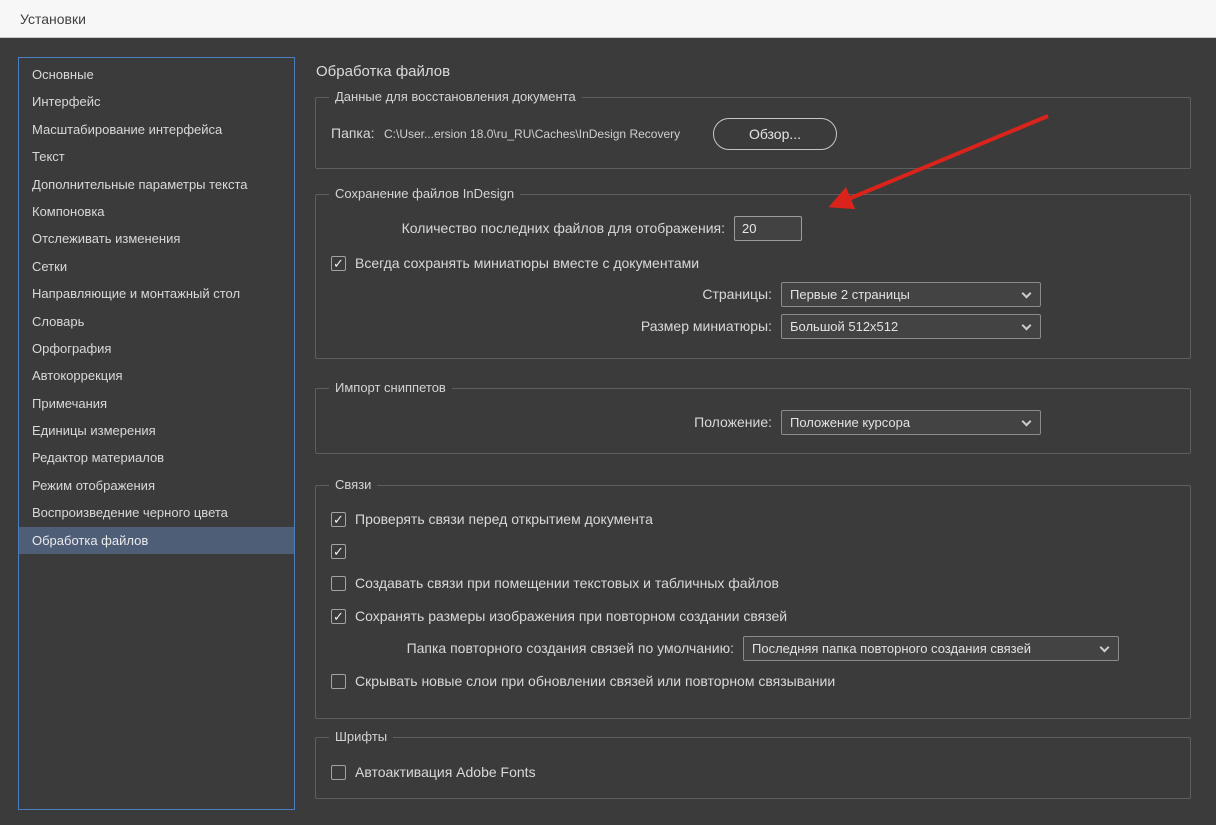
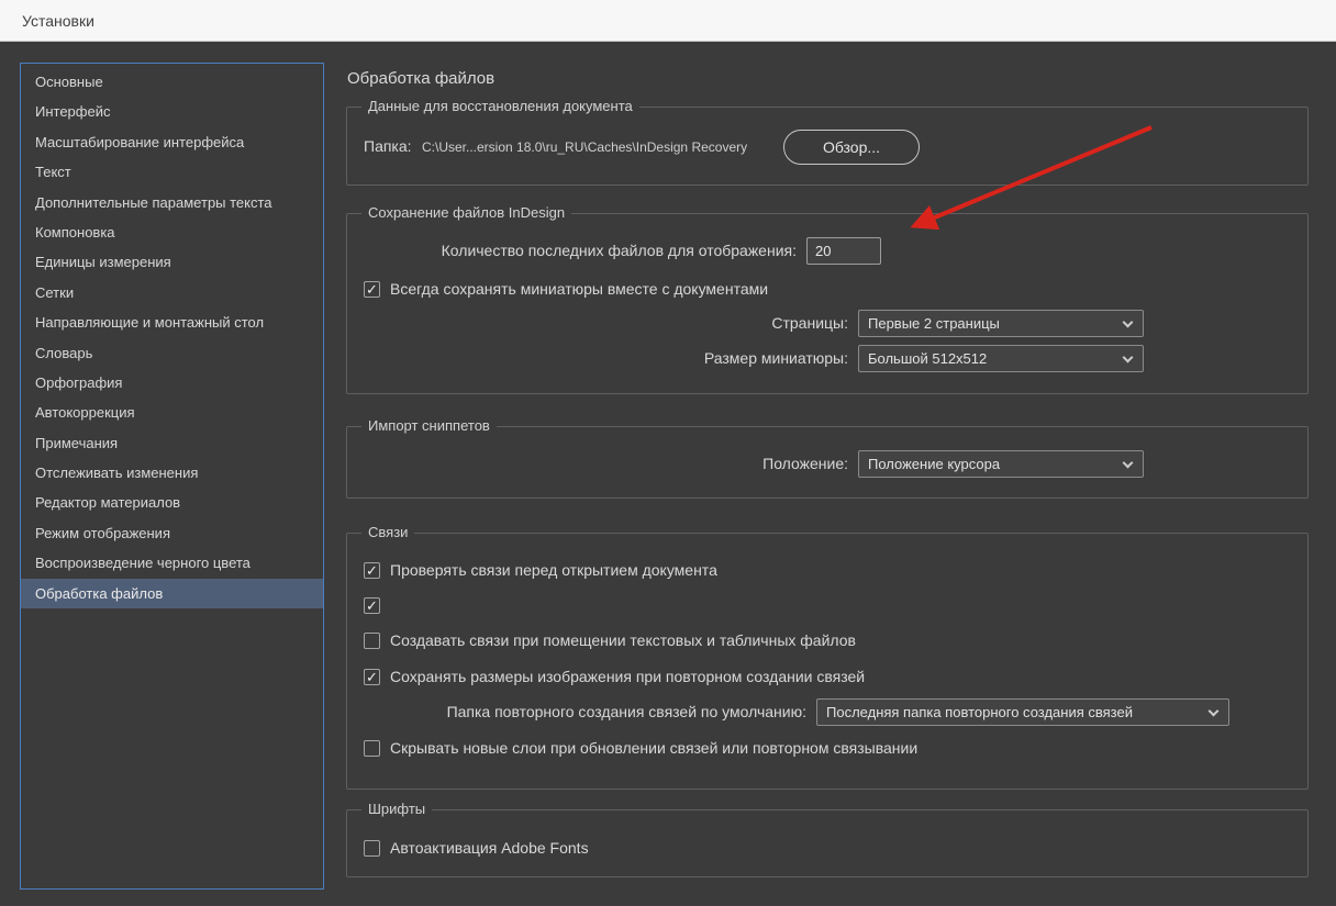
  Установки
  Основные
  Интерфейс
  Масштабирование интерфейса
  Текст
  Дополнительные параметры текста
  Компоновка
- Отслеживать изменения
+ Единицы измерения
  Сетки
  Направляющие и монтажный стол
  Словарь
  Орфография
  Автокоррекция
  Примечания
- Единицы измерения
+ Отслеживать изменения
  Редактор материалов
  Режим отображения
  Воспроизведение черного цвета
  Обработка файлов
  Обработка файлов
  Данные для восстановления документа
  Папка:
  C:\User...ersion 18.0\ru_RU\Caches\InDesign Recovery
  Обзор...
  Сохранение файлов InDesign
  Количество последних файлов для отображения:
  20
  ✓
  Всегда сохранять миниатюры вместе с документами
  Страницы:
  Первые 2 страницы
  Размер миниатюры:
  Большой 512x512
  Импорт сниппетов
  Положение:
  Положение курсора
  Связи
  ✓
  Проверять связи перед открытием документа
  ✓
  Создавать связи при помещении текстовых и табличных файлов
  ✓
  Сохранять размеры изображения при повторном создании связей
  Папка повторного создания связей по умолчанию:
  Последняя папка повторного создания связей
  Скрывать новые слои при обновлении связей или повторном связывании
  Шрифты
  Автоактивация Adobe Fonts
